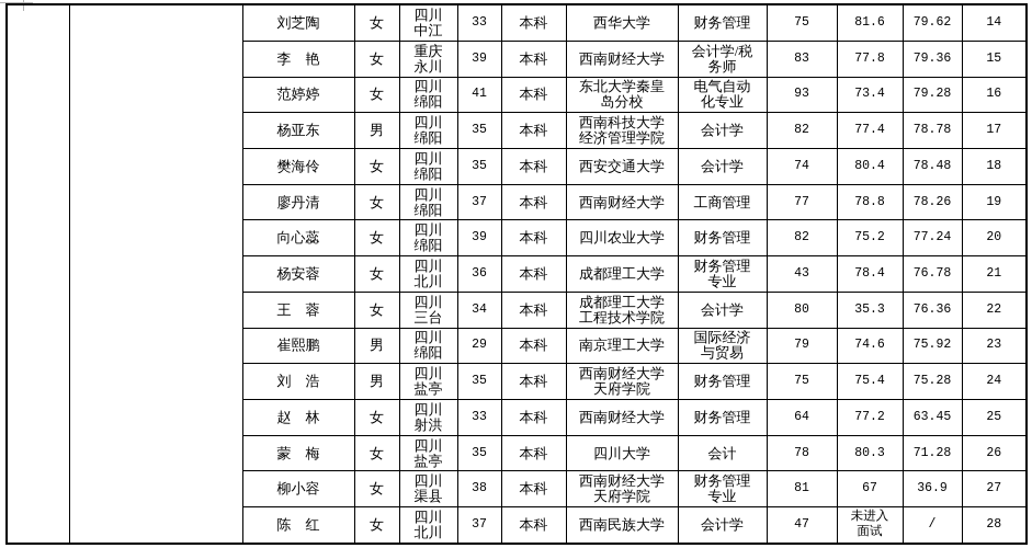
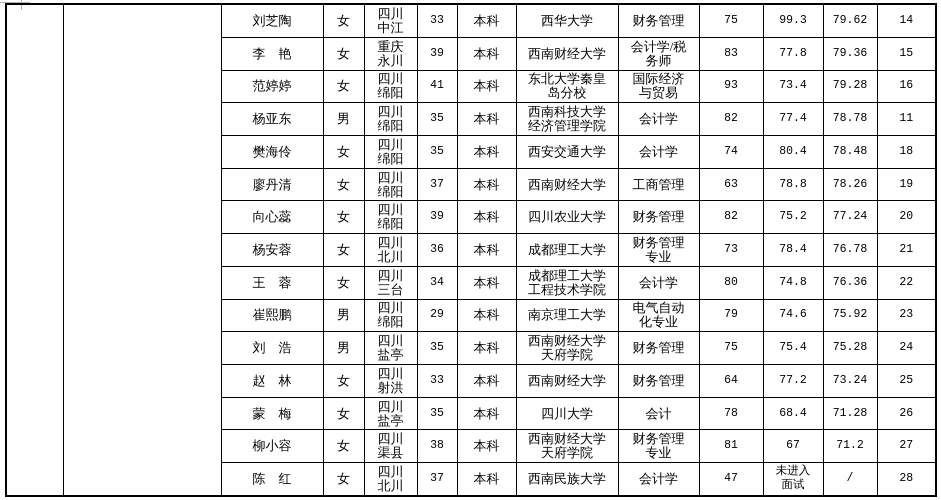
- 		刘芝陶	女	四川 中江	33	本科	西华大学	财务管理	75	81.6	79.62	14
+ 		刘芝陶	女	四川 中江	33	本科	西华大学	财务管理	75	99.3	79.62	14
  李 艳	女	重庆 永川	39	本科	西南财经大学	会计学/税 务师	83	77.8	79.36	15
- 范婷婷	女	四川 绵阳	41	本科	东北大学秦皇 岛分校	电气自动 化专业	93	73.4	79.28	16
+ 范婷婷	女	四川 绵阳	41	本科	东北大学秦皇 岛分校	国际经济 与贸易	93	73.4	79.28	16
- 杨亚东	男	四川 绵阳	35	本科	西南科技大学 经济管理学院	会计学	82	77.4	78.78	17
+ 杨亚东	男	四川 绵阳	35	本科	西南科技大学 经济管理学院	会计学	82	77.4	78.78	11
  樊海伶	女	四川 绵阳	35	本科	西安交通大学	会计学	74	80.4	78.48	18
- 廖丹清	女	四川 绵阳	37	本科	西南财经大学	工商管理	77	78.8	78.26	19
+ 廖丹清	女	四川 绵阳	37	本科	西南财经大学	工商管理	63	78.8	78.26	19
  向心蕊	女	四川 绵阳	39	本科	四川农业大学	财务管理	82	75.2	77.24	20
- 杨安蓉	女	四川 北川	36	本科	成都理工大学	财务管理 专业	43	78.4	76.78	21
+ 杨安蓉	女	四川 北川	36	本科	成都理工大学	财务管理 专业	73	78.4	76.78	21
- 王 蓉	女	四川 三台	34	本科	成都理工大学 工程技术学院	会计学	80	35.3	76.36	22
+ 王 蓉	女	四川 三台	34	本科	成都理工大学 工程技术学院	会计学	80	74.8	76.36	22
- 崔熙鹏	男	四川 绵阳	29	本科	南京理工大学	国际经济 与贸易	79	74.6	75.92	23
+ 崔熙鹏	男	四川 绵阳	29	本科	南京理工大学	电气自动 化专业	79	74.6	75.92	23
  刘 浩	男	四川 盐亭	35	本科	西南财经大学 天府学院	财务管理	75	75.4	75.28	24
- 赵 林	女	四川 射洪	33	本科	西南财经大学	财务管理	64	77.2	63.45	25
+ 赵 林	女	四川 射洪	33	本科	西南财经大学	财务管理	64	77.2	73.24	25
- 蒙 梅	女	四川 盐亭	35	本科	四川大学	会计	78	80.3	71.28	26
+ 蒙 梅	女	四川 盐亭	35	本科	四川大学	会计	78	68.4	71.28	26
- 柳小容	女	四川 渠县	38	本科	西南财经大学 天府学院	财务管理 专业	81	67	36.9	27
+ 柳小容	女	四川 渠县	38	本科	西南财经大学 天府学院	财务管理 专业	81	67	71.2	27
  陈 红	女	四川 北川	37	本科	西南民族大学	会计学	47	未进入 面试	/	28
